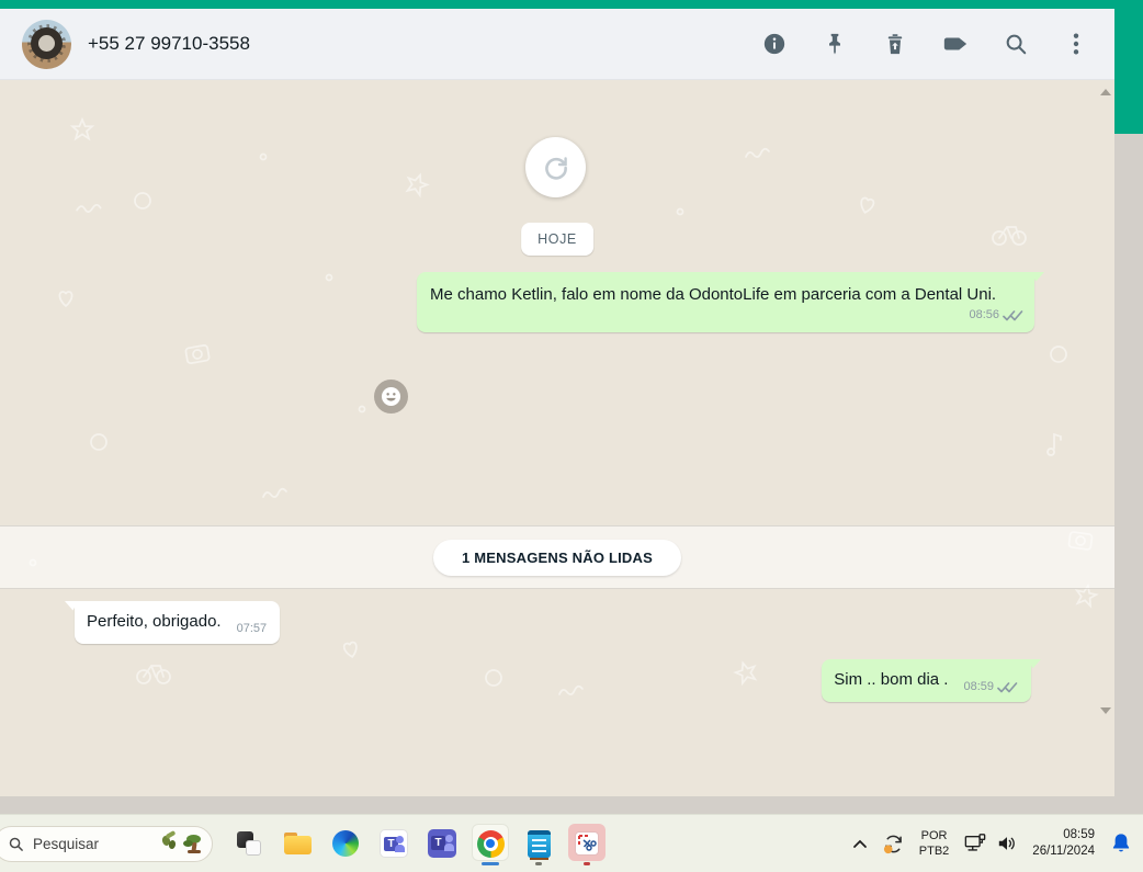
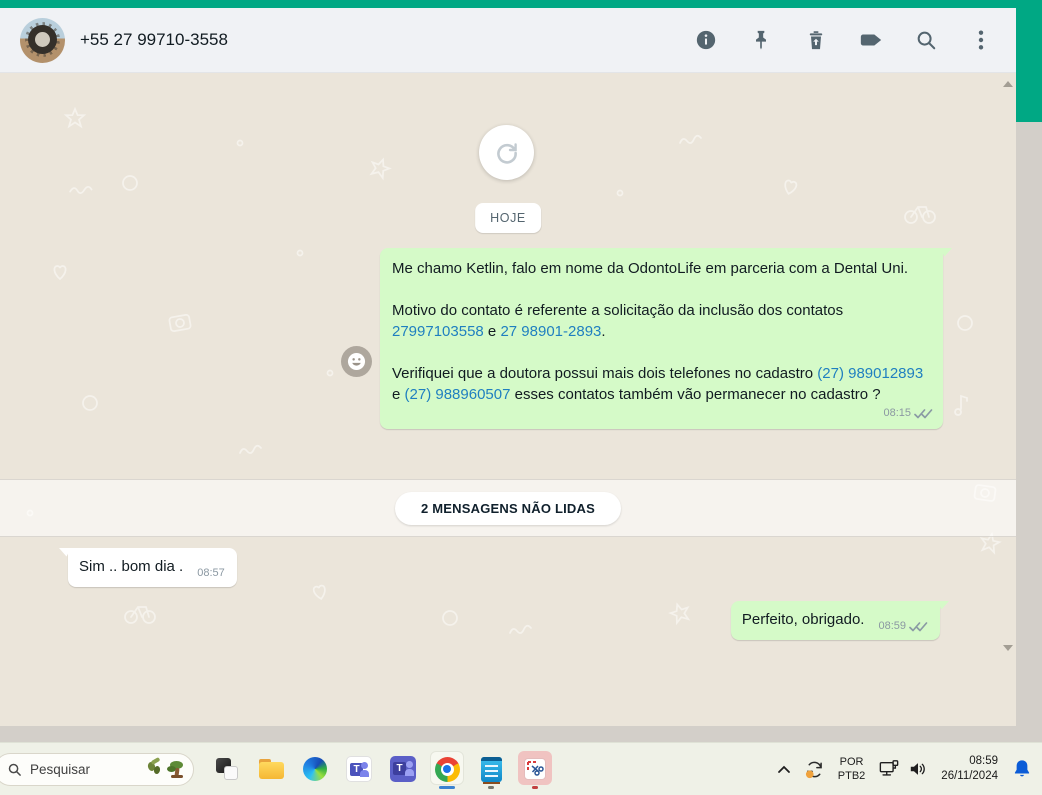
  +55 27 99710-3558
  HOJE
  Me chamo Ketlin, falo em nome da OdontoLife em parceria com a Dental Uni.
+ Motivo do contato é referente a solicitação da inclusão dos contatos 27997103558 e 27 98901-2893.
+ Verifiquei que a doutora possui mais dois telefones no cadastro (27) 989012893 e (27) 988960507 esses contatos também vão permanecer no cadastro ?
- 08:56
+ 08:15
- 1 MENSAGENS NÃO LIDAS
+ 2 MENSAGENS NÃO LIDAS
- Perfeito, obrigado.
+ Sim .. bom dia .
- 07:57
+ 08:57
- Sim .. bom dia .
+ Perfeito, obrigado.
  08:59
  Pesquisar
  T
  T
  POR
  PTB2
  08:59
  26/11/2024
